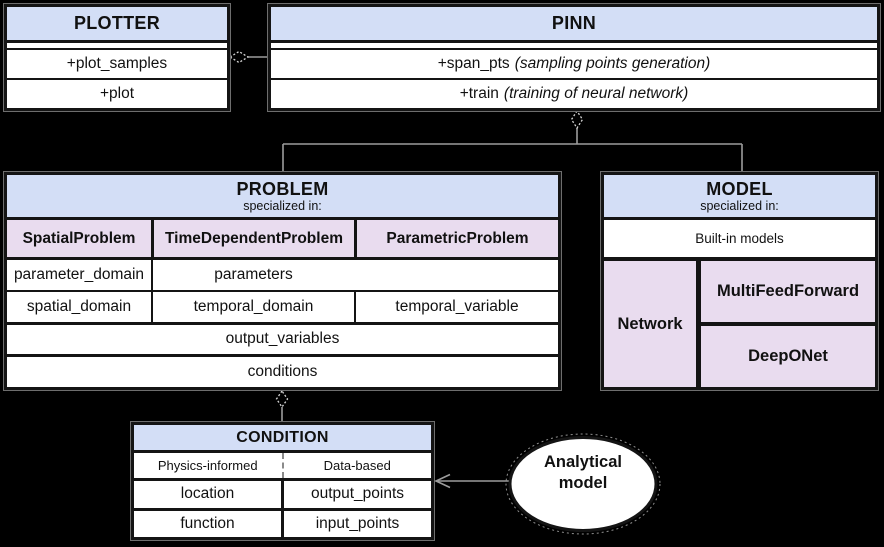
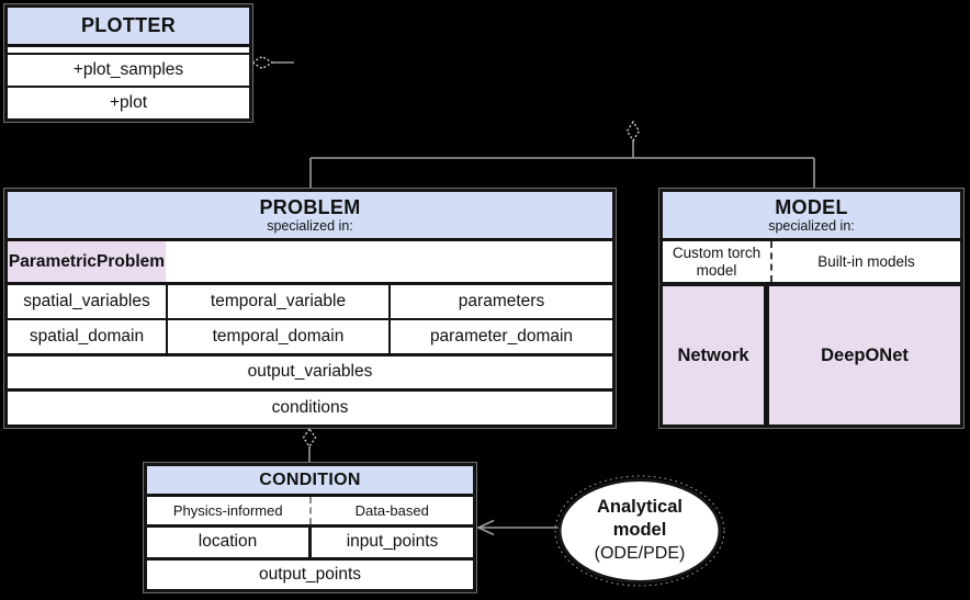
  PLOTTER
  +plot_samples
  +plot
- PINN
- +span_pts
- (sampling points generation)
- +train
- (training of neural network)
  PROBLEM
  specialized in:
- SpatialProblem
- TimeDependentProblem
  ParametricProblem
+ spatial_variables
- parameter_domain
+ temporal_variable
  parameters
  spatial_domain
  temporal_domain
- temporal_variable
+ parameter_domain
  output_variables
  conditions
  MODEL
  specialized in:
+ Custom torch model
  Built-in models
  Network
- MultiFeedForward
  DeepONet
  CONDITION
  Physics-informed
  Data-based
  location
- output_points
+ input_points
- function
- input_points
+ output_points
  Analytical
  model
+ (ODE/PDE)
